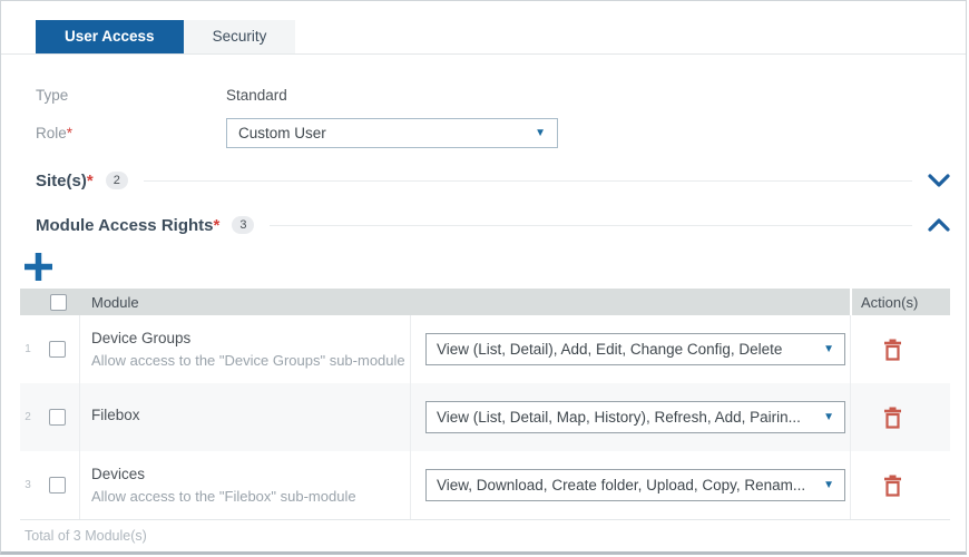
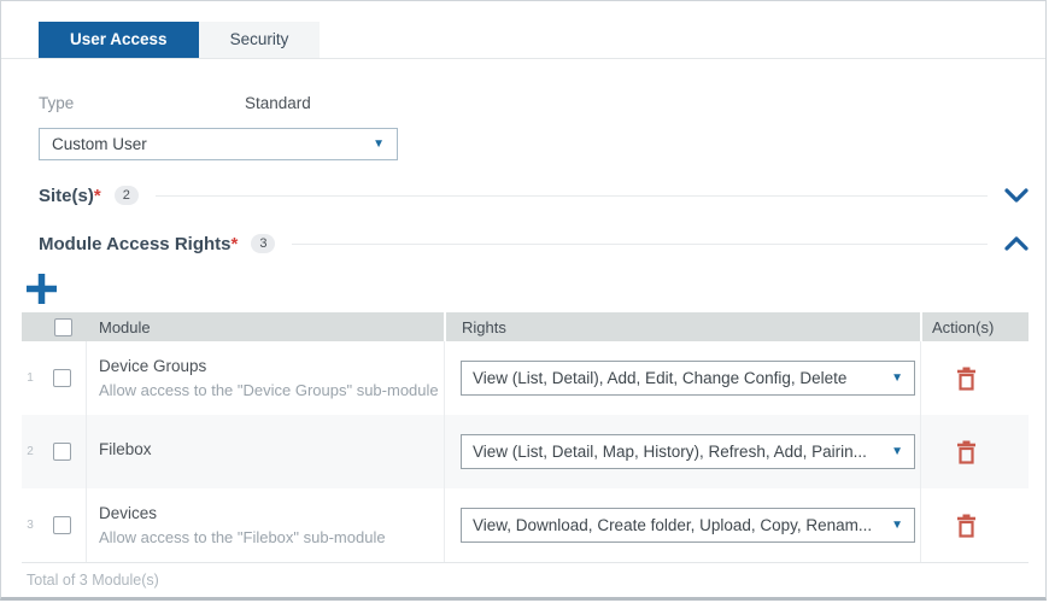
  User Access
  Security
  Type
  Standard
- Role*
  Custom User
  ▼
  Site(s)*
  2
  Module Access Rights*
  3
  Module
+ Rights
  Action(s)
  1
  Device Groups
  Allow access to the "Device Groups" sub-module
  View (List, Detail), Add, Edit, Change Config, Delete
  ▼
  2
  Filebox
  View (List, Detail, Map, History), Refresh, Add, Pairin...
  ▼
  3
  Devices
  Allow access to the "Filebox" sub-module
  View, Download, Create folder, Upload, Copy, Renam...
  ▼
  Total of 3 Module(s)
